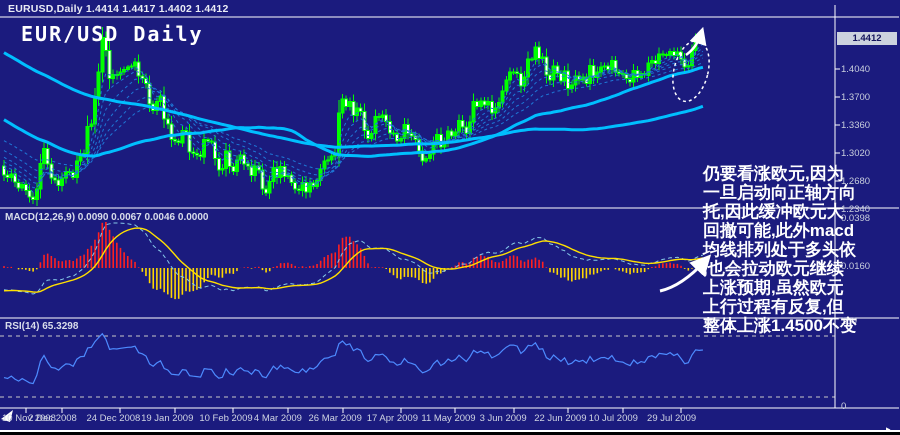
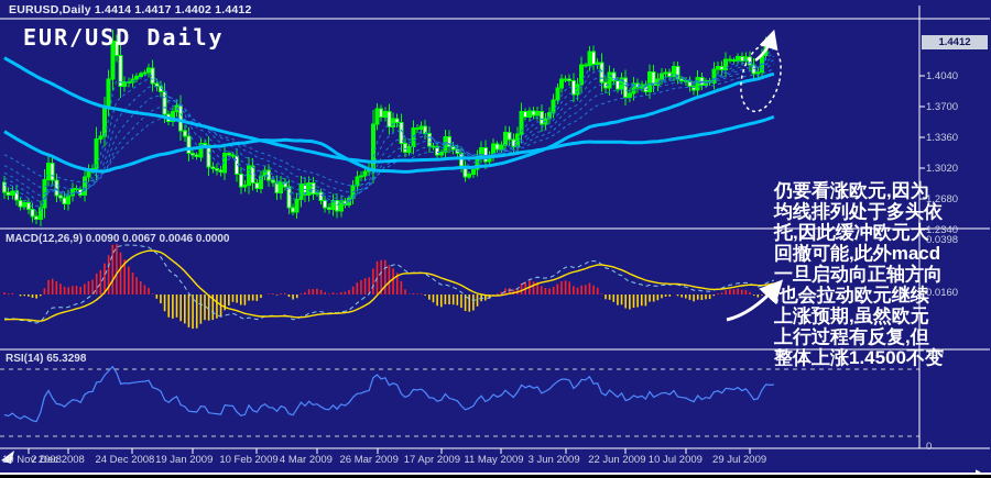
  EURUSD,Daily 1.4414 1.4417 1.4402 1.4412
  EUR/USD Daily
  MACD(12,26,9) 0.0090 0.0067 0.0046 0.0000
  RSI(14) 65.3298
  1.4040
  1.3700
  1.3360
  1.3020
  1.2680
  1.2340
  1.4412
  0.0398
  0.0160
  100
  0
  10 Nov 2008
  2 Dec 2008
  24 Dec 2008
  19 Jan 2009
  10 Feb 2009
  4 Mar 2009
  26 Mar 2009
  17 Apr 2009
  11 May 2009
  3 Jun 2009
  22 Jun 2009
  10 Jul 2009
  29 Jul 2009
  仍要看涨欧元,因为
- 一旦启动向正轴方向
+ 均线排列处于多头依
  托,因此缓冲欧元大
  回撤可能,此外macd
- 均线排列处于多头依
+ 一旦启动向正轴方向
  ,也会拉动欧元继续
  上涨预期,虽然欧元
  上行过程有反复,但
  整体上涨1.4500不变
  ▸
